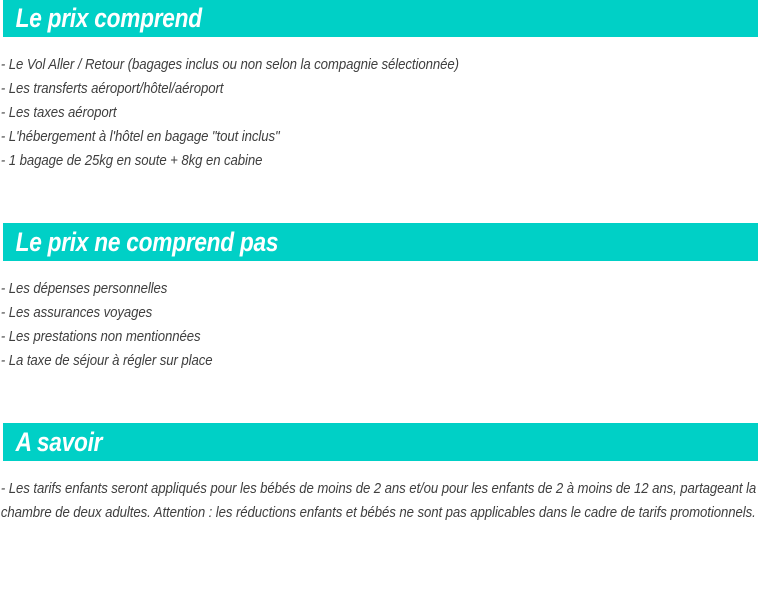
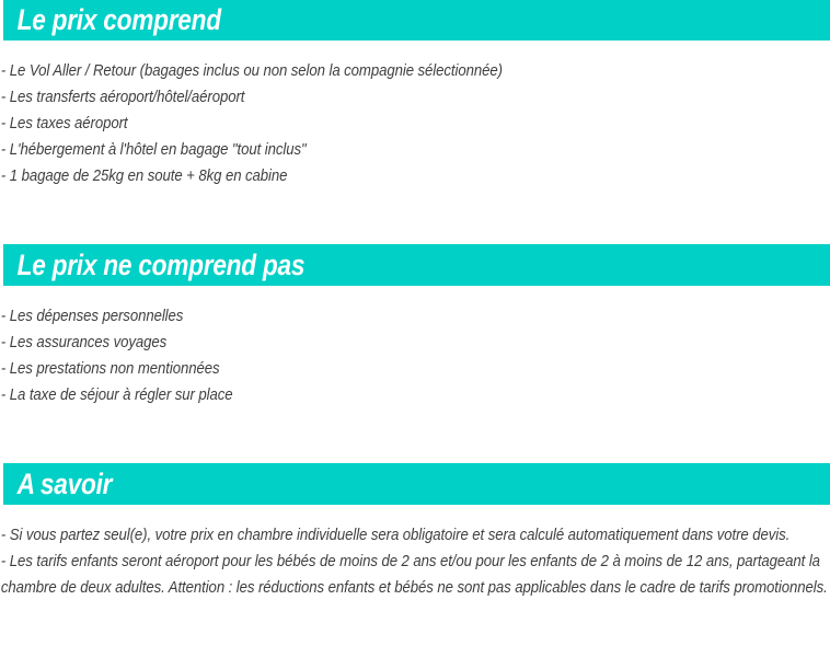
  Le prix comprend
  - Le Vol Aller / Retour (bagages inclus ou non selon la compagnie sélectionnée)
  - Les transferts aéroport/hôtel/aéroport
  - Les taxes aéroport
  - L'hébergement à l'hôtel en bagage "tout inclus"
  - 1 bagage de 25kg en soute + 8kg en cabine
  Le prix ne comprend pas
  - Les dépenses personnelles
  - Les assurances voyages
  - Les prestations non mentionnées
  - La taxe de séjour à régler sur place
  A savoir
+ - Si vous partez seul(e), votre prix en chambre individuelle sera obligatoire et sera calculé automatiquement dans votre devis.
- - Les tarifs enfants seront appliqués pour les bébés de moins de 2 ans et/ou pour les enfants de 2 à moins de 12 ans, partageant la chambre de deux adultes. Attention : les réductions enfants et bébés ne sont pas applicables dans le cadre de tarifs promotionnels.
+ - Les tarifs enfants seront aéroport pour les bébés de moins de 2 ans et/ou pour les enfants de 2 à moins de 12 ans, partageant la chambre de deux adultes. Attention : les réductions enfants et bébés ne sont pas applicables dans le cadre de tarifs promotionnels.
